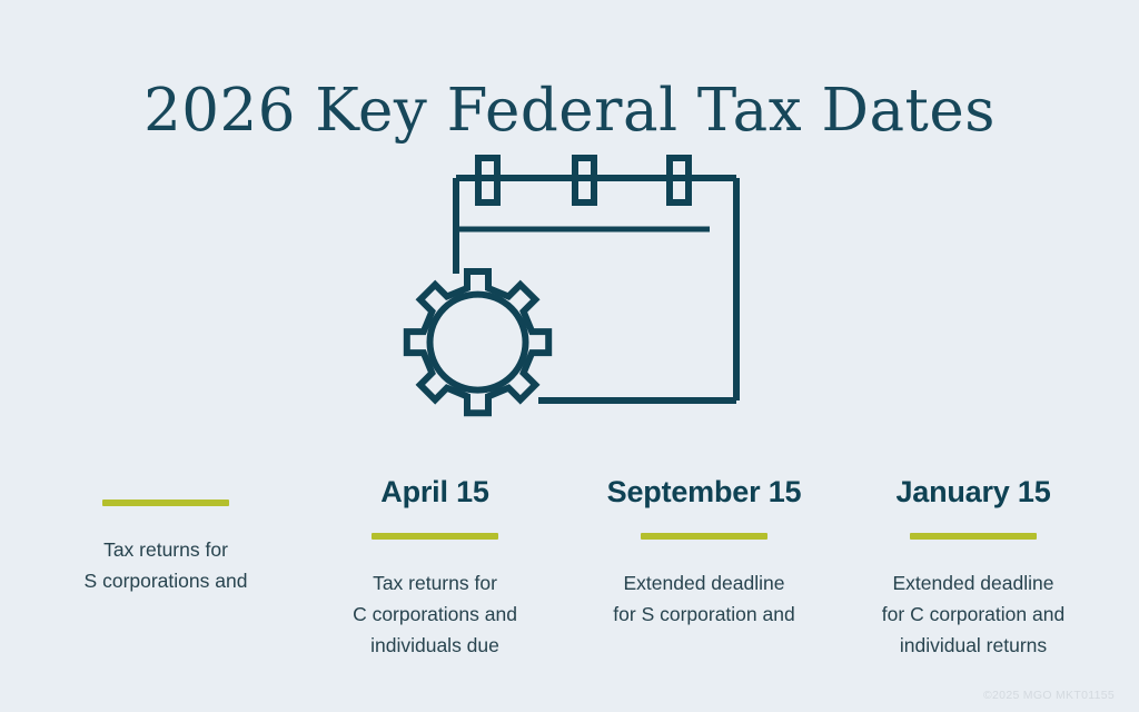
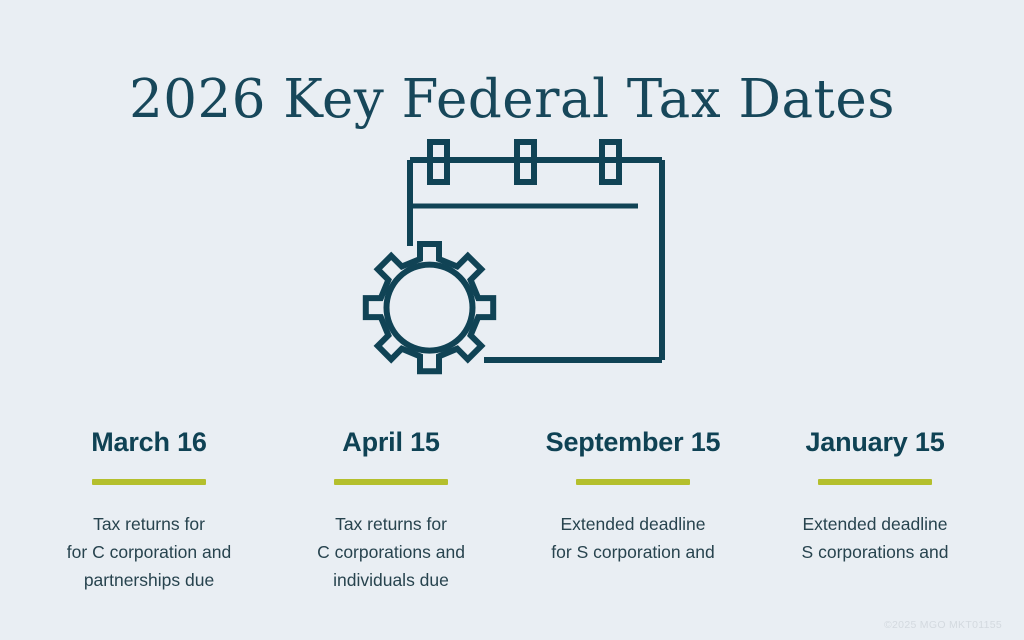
  2026 Key Federal Tax Dates
+ March 16
  Tax returns for
- S corporations and
+ for C corporation and
+ partnerships due
  April 15
  Tax returns for
  C corporations and
  individuals due
  September 15
  Extended deadline
  for S corporation and
  January 15
  Extended deadline
- for C corporation and
+ S corporations and
- individual returns
